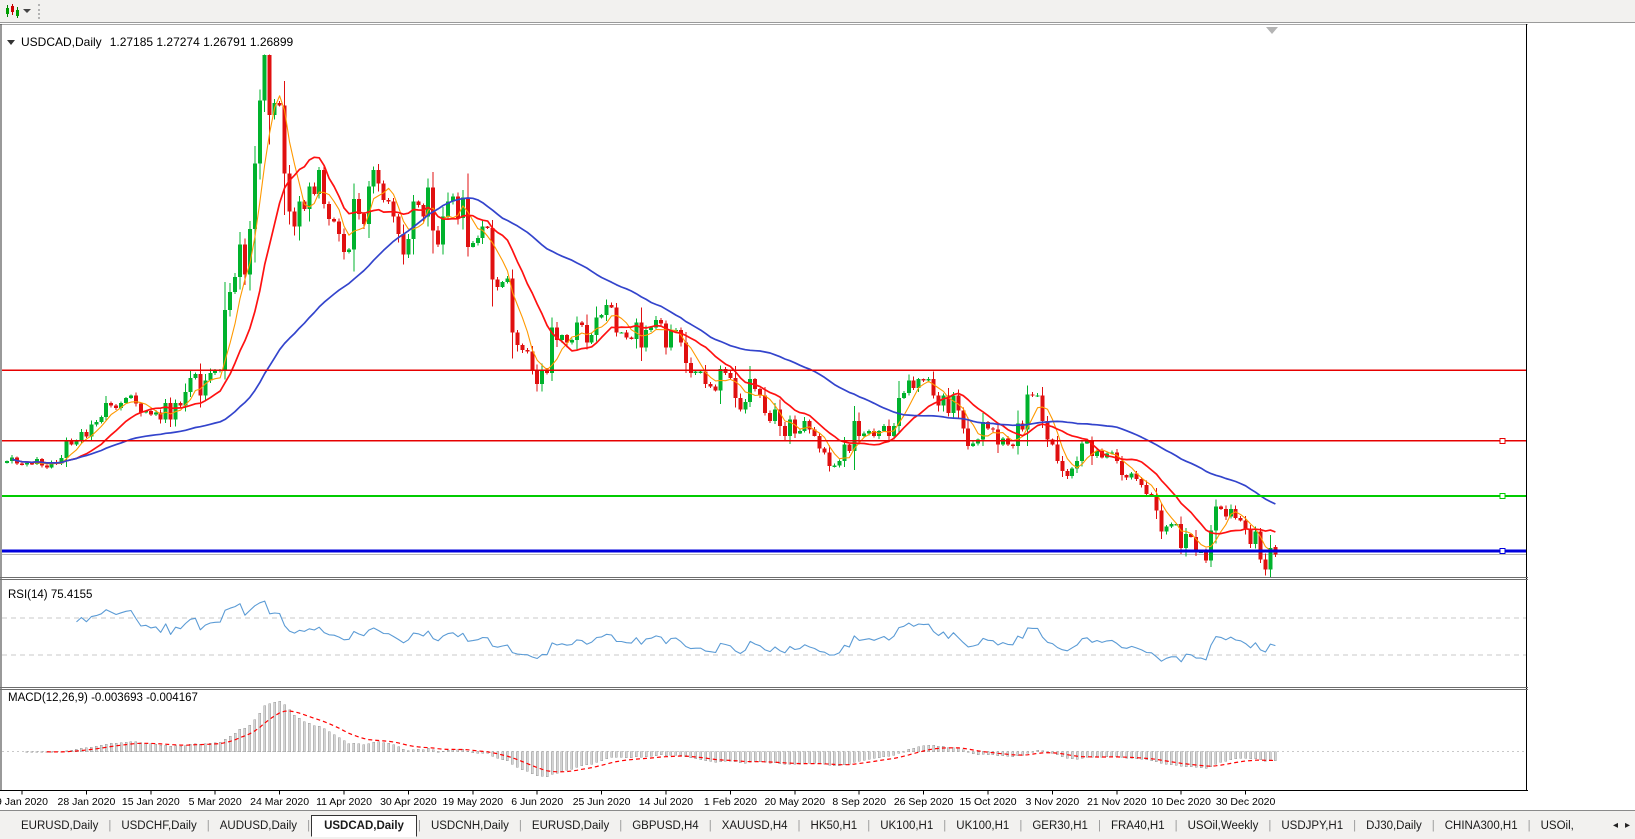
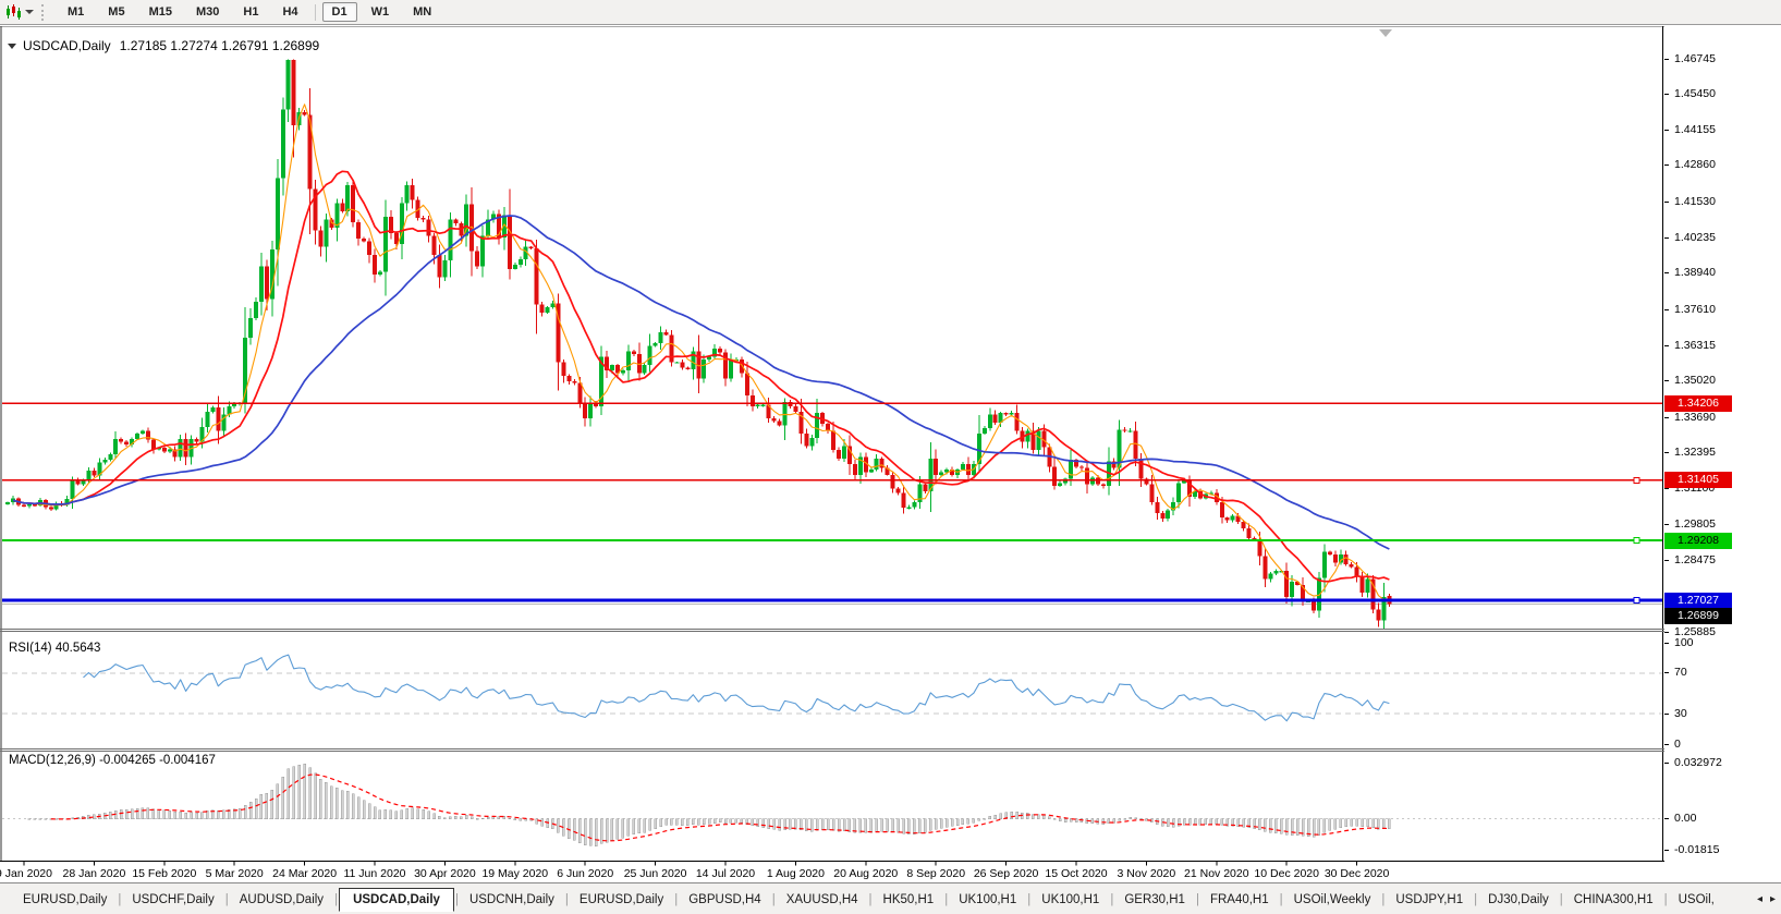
+ M1
+ M5
+ M15
+ M30
+ H1
+ H4
+ D1
+ W1
+ MN
  Jan 2020
  28 Jan 2020
- 15 Jan 2020
+ 15 Feb 2020
  5 Mar 2020
  24 Mar 2020
- 11 Apr 2020
+ 11 Jun 2020
  30 Apr 2020
  19 May 2020
  6 Jun 2020
  25 Jun 2020
  14 Jul 2020
- 1 Feb 2020
+ 1 Aug 2020
- 20 May 2020
+ 20 Aug 2020
  8 Sep 2020
  26 Sep 2020
  15 Oct 2020
  3 Nov 2020
  21 Nov 2020
  10 Dec 2020
  30 Dec 2020
  USDCAD,Daily
  1.27185 1.27274 1.26791 1.26899
- RSI(14) 75.4155
+ RSI(14) 40.5643
- MACD(12,26,9) -0.003693 -0.004167
+ MACD(12,26,9) -0.004265 -0.004167
+ 1.46745
+ 1.45450
+ 1.44155
+ 1.42860
+ 1.41530
+ 1.40235
+ 1.38940
+ 1.37610
+ 1.36315
+ 1.35020
+ 1.33690
+ 1.32395
+ 1.29805
+ 1.28475
+ 1.25885
+ 1.34206
+ 1.31405
+ 1.29208
+ 1.27027
+ 1.26899
+ 100
+ 70
+ 30
+ 0
+ 0.032972
+ 0.00
+ -0.01815
  EURUSD,Daily
  |
  USDCHF,Daily
  |
  AUDUSD,Daily
  |
  USDCAD,Daily
  |
  USDCNH,Daily
  |
  EURUSD,Daily
  |
  GBPUSD,H4
  |
  XAUUSD,H4
  |
  HK50,H1
  |
  UK100,H1
  |
  UK100,H1
  |
  GER30,H1
  |
  FRA40,H1
  |
  USOil,Weekly
  |
  USDJPY,H1
  |
  DJ30,Daily
  |
  CHINA300,H1
  |
  USOil,
  ◂
  ▸
